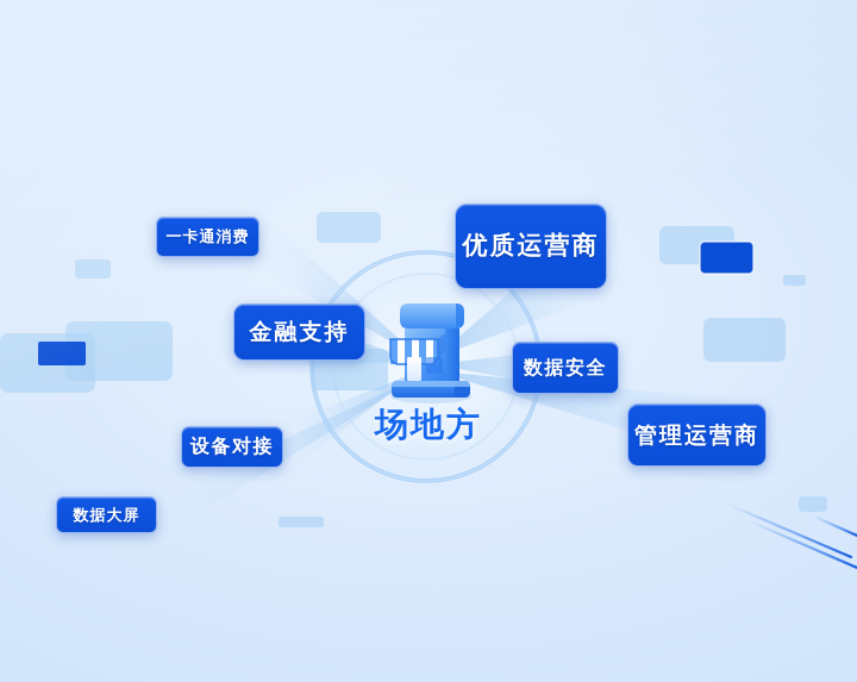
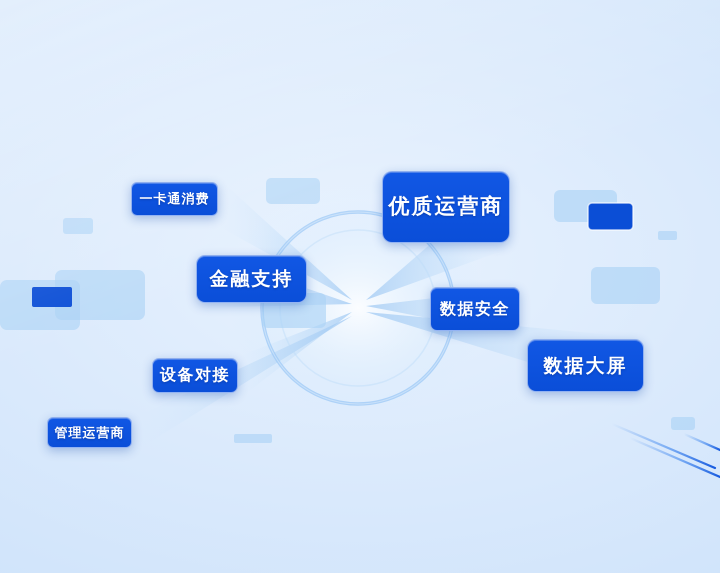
  一卡通消费
  金融支持
  设备对接
- 数据大屏
+ 管理运营商
  优质运营商
  数据安全
- 管理运营商
+ 数据大屏
- 场地方
